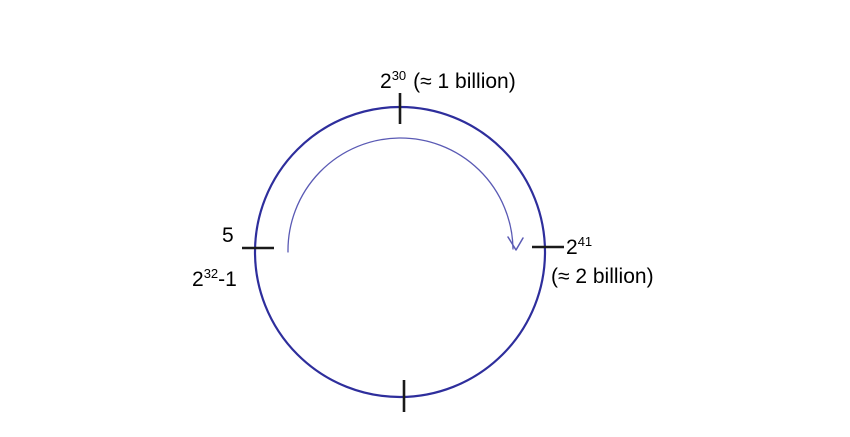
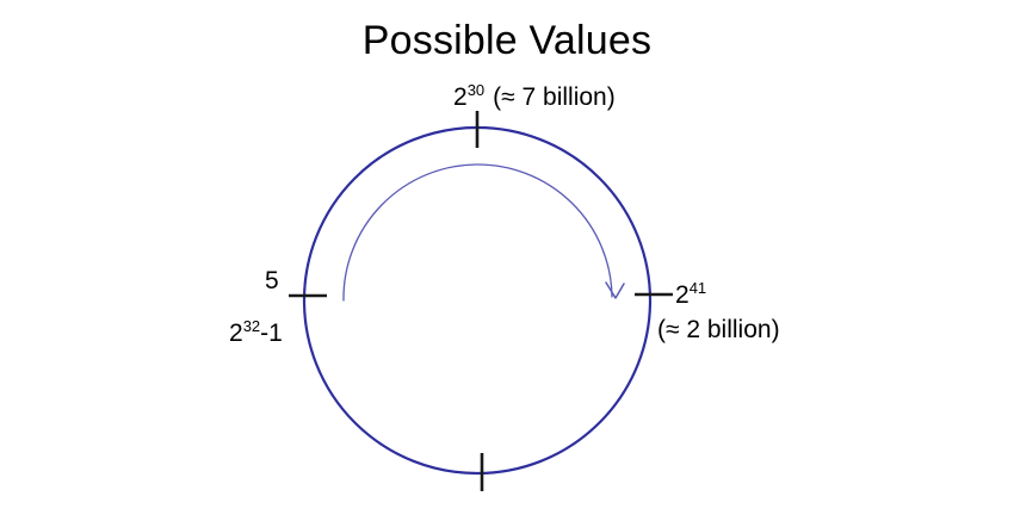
+ Possible Values
- 230 (≈ 1 billion)
+ 230 (≈ 7 billion)
  241
  (≈ 2 billion)
  5
  232-1
